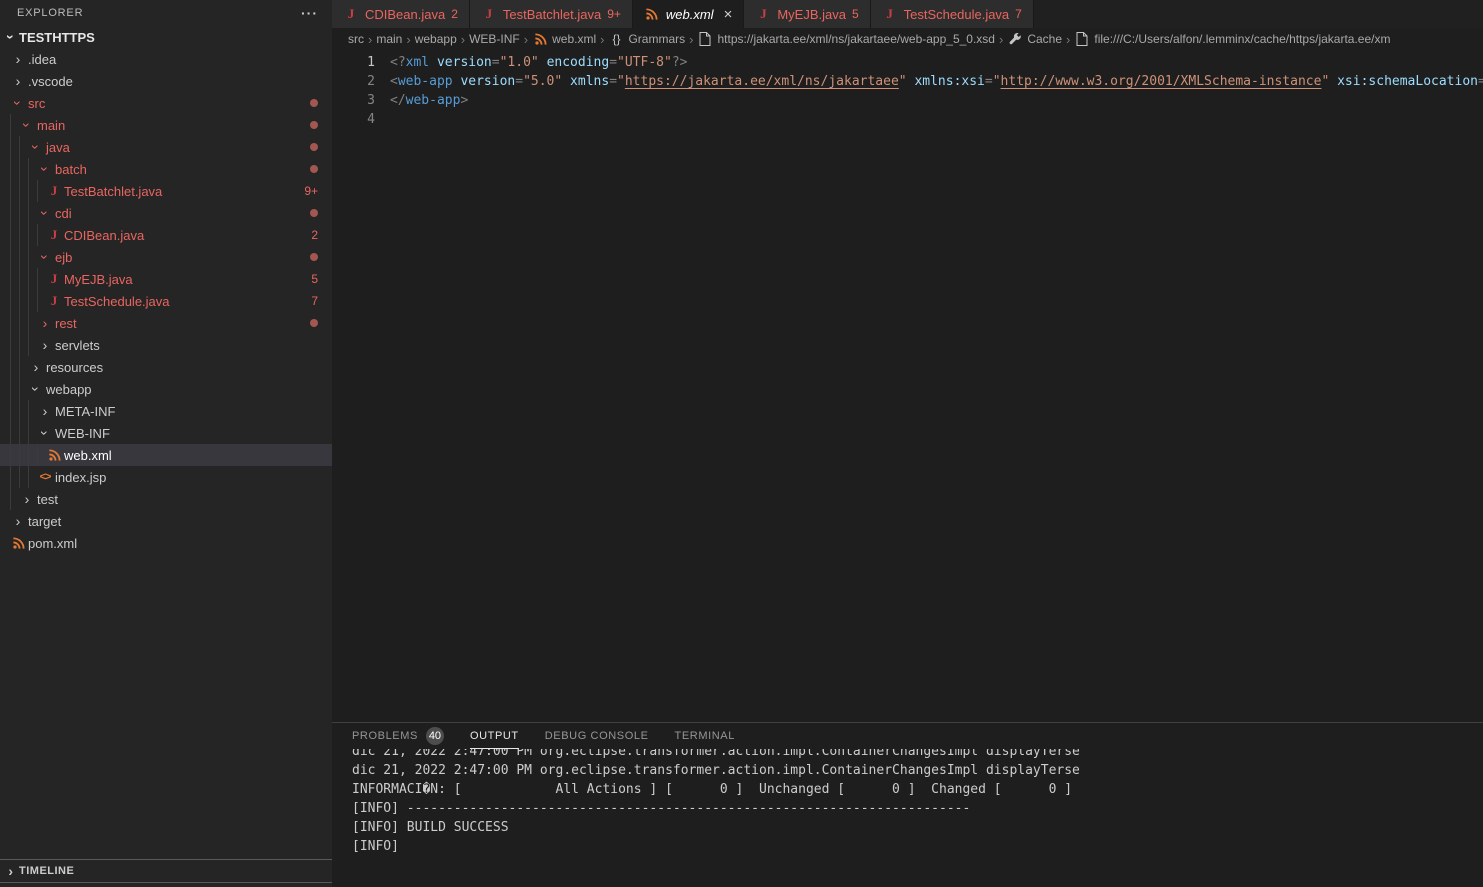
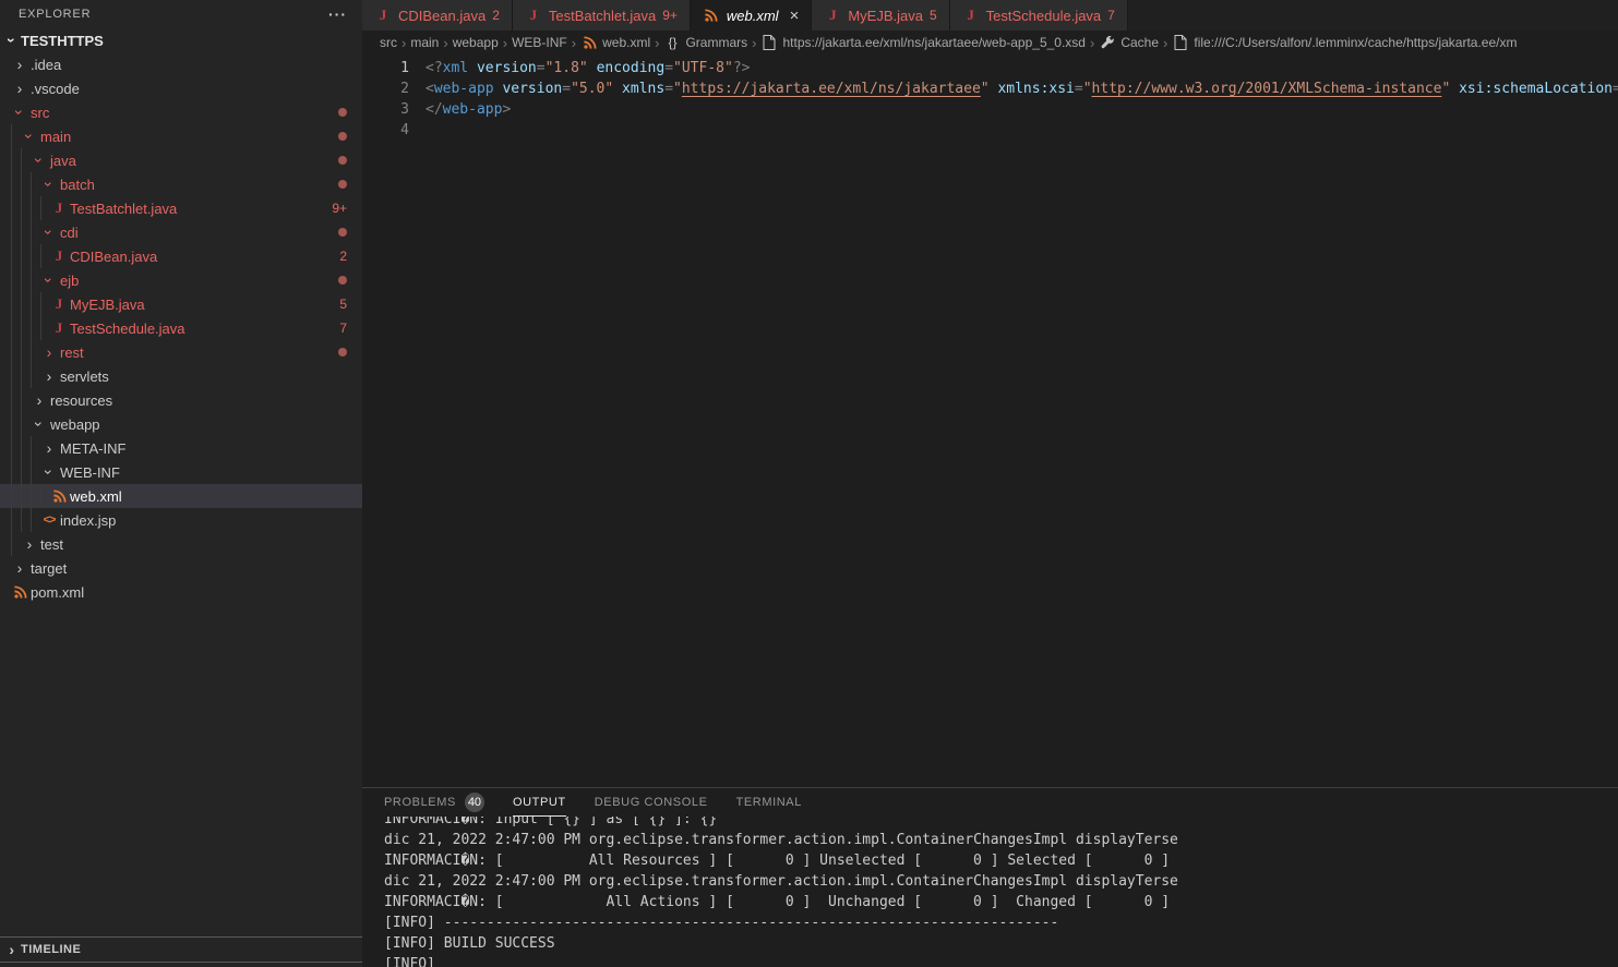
  EXPLORER
  ···
  TESTHTTPS
  ›
  .idea
  ›
  .vscode
  src
  main
  java
  batch
  J
  TestBatchlet.java
  9+
  cdi
  J
  CDIBean.java
  2
  ejb
  J
  MyEJB.java
  5
  J
  TestSchedule.java
  7
  ›
  rest
  ›
  servlets
  ›
  resources
  webapp
  ›
  META-INF
  WEB-INF
  web.xml
  <>
  index.jsp
  ›
  test
  ›
  target
  pom.xml
  ›
  TIMELINE
  J
  CDIBean.java
  2
  J
  TestBatchlet.java
  9+
  web.xml
  ×
  J
  MyEJB.java
  5
  J
  TestSchedule.java
  7
  src
  ›
  main
  ›
  webapp
  ›
  WEB-INF
  ›
  web.xml
  ›
  {}
  Grammars
  ›
  https://jakarta.ee/xml/ns/jakartaee/web-app_5_0.xsd
  ›
  Cache
  ›
  file:///C:/Users/alfon/.lemminx/cache/https/jakarta.ee/xm
  1
- <?xml version="1.0" encoding="UTF-8"?>
+ <?xml version="1.8" encoding="UTF-8"?>
  2
  <web-app version="5.0" xmlns="https://jakarta.ee/xml/ns/jakartaee" xmlns:xsi="http://www.w3.org/2001/XMLSchema-instance" xsi:schemaLocation=
  3
  </web-app>
  4
  PROBLEMS
  40
  OUTPUT
  DEBUG CONSOLE
  TERMINAL
+ INFORMACI�N: Input [ {} ] as [ {} ]: {}
  dic 21, 2022 2:47:00 PM org.eclipse.transformer.action.impl.ContainerChangesImpl displayTerse
+ INFORMACI�N: [ All Resources ] [ 0 ] Unselected [ 0 ] Selected [ 0 ]
  dic 21, 2022 2:47:00 PM org.eclipse.transformer.action.impl.ContainerChangesImpl displayTerse
  INFORMACI�N: [ All Actions ] [ 0 ] Unchanged [ 0 ] Changed [ 0 ]
  [INFO] ------------------------------------------------------------------------
  [INFO] BUILD SUCCESS
  [INFO]
